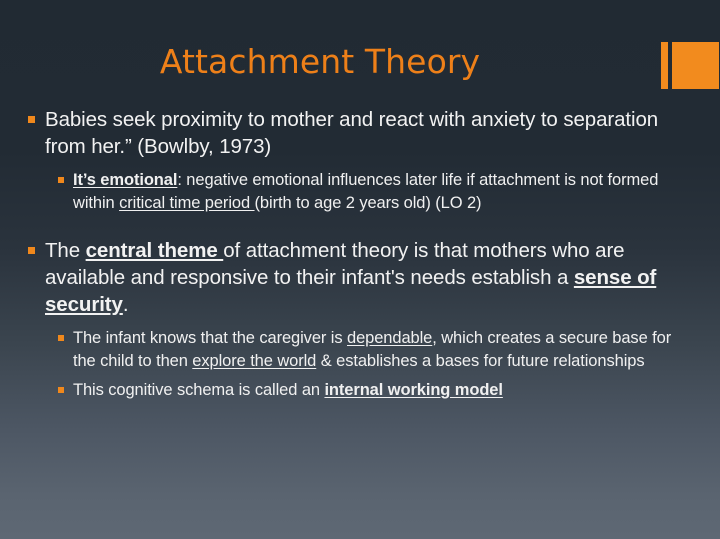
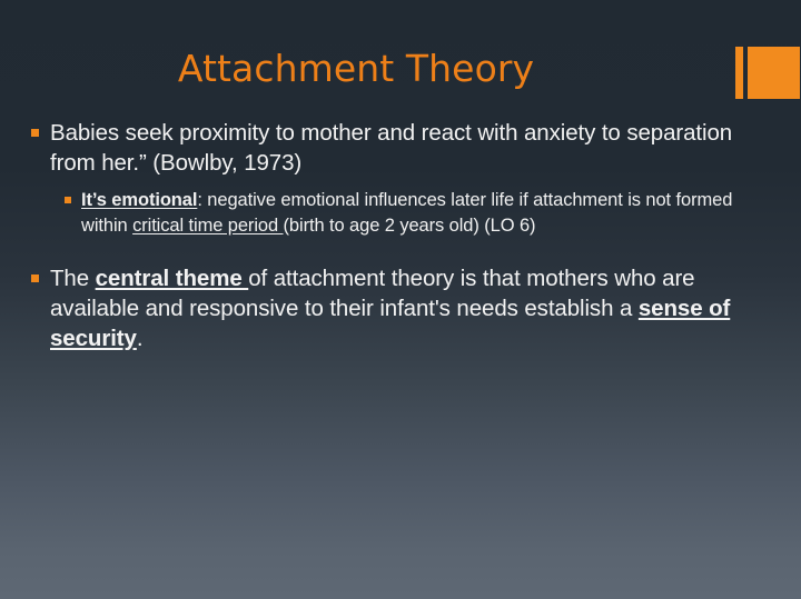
  Attachment Theory
  Babies seek proximity to mother and react with anxiety to separation from her.” (Bowlby, 1973)
- It’s emotional: negative emotional influences later life if attachment is not formed within critical time period (birth to age 2 years old) (LO 2)
+ It’s emotional: negative emotional influences later life if attachment is not formed within critical time period (birth to age 2 years old) (LO 6)
  The central theme of attachment theory is that mothers who are available and responsive to their infant's needs establish a sense of security.
- The infant knows that the caregiver is dependable, which creates a secure base for the child to then explore the world & establishes a bases for future relationships
- This cognitive schema is called an internal working model
